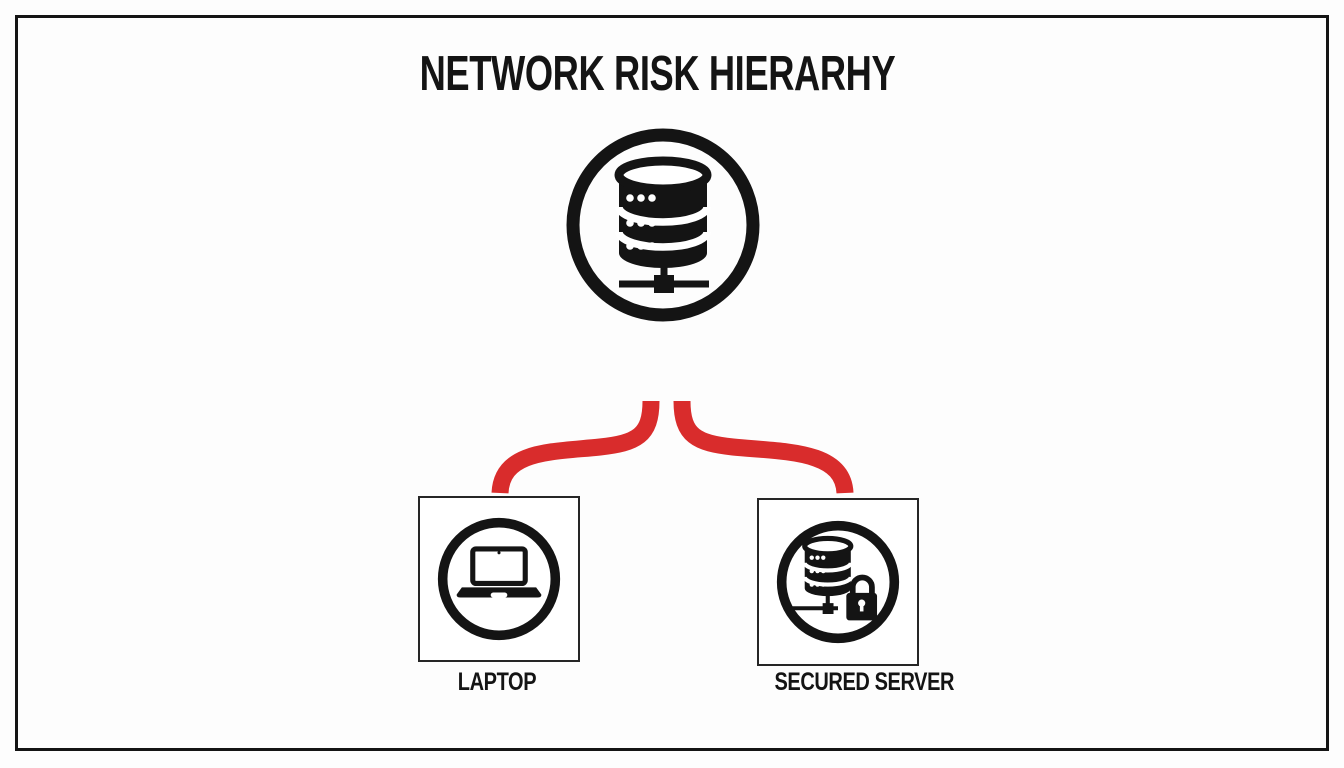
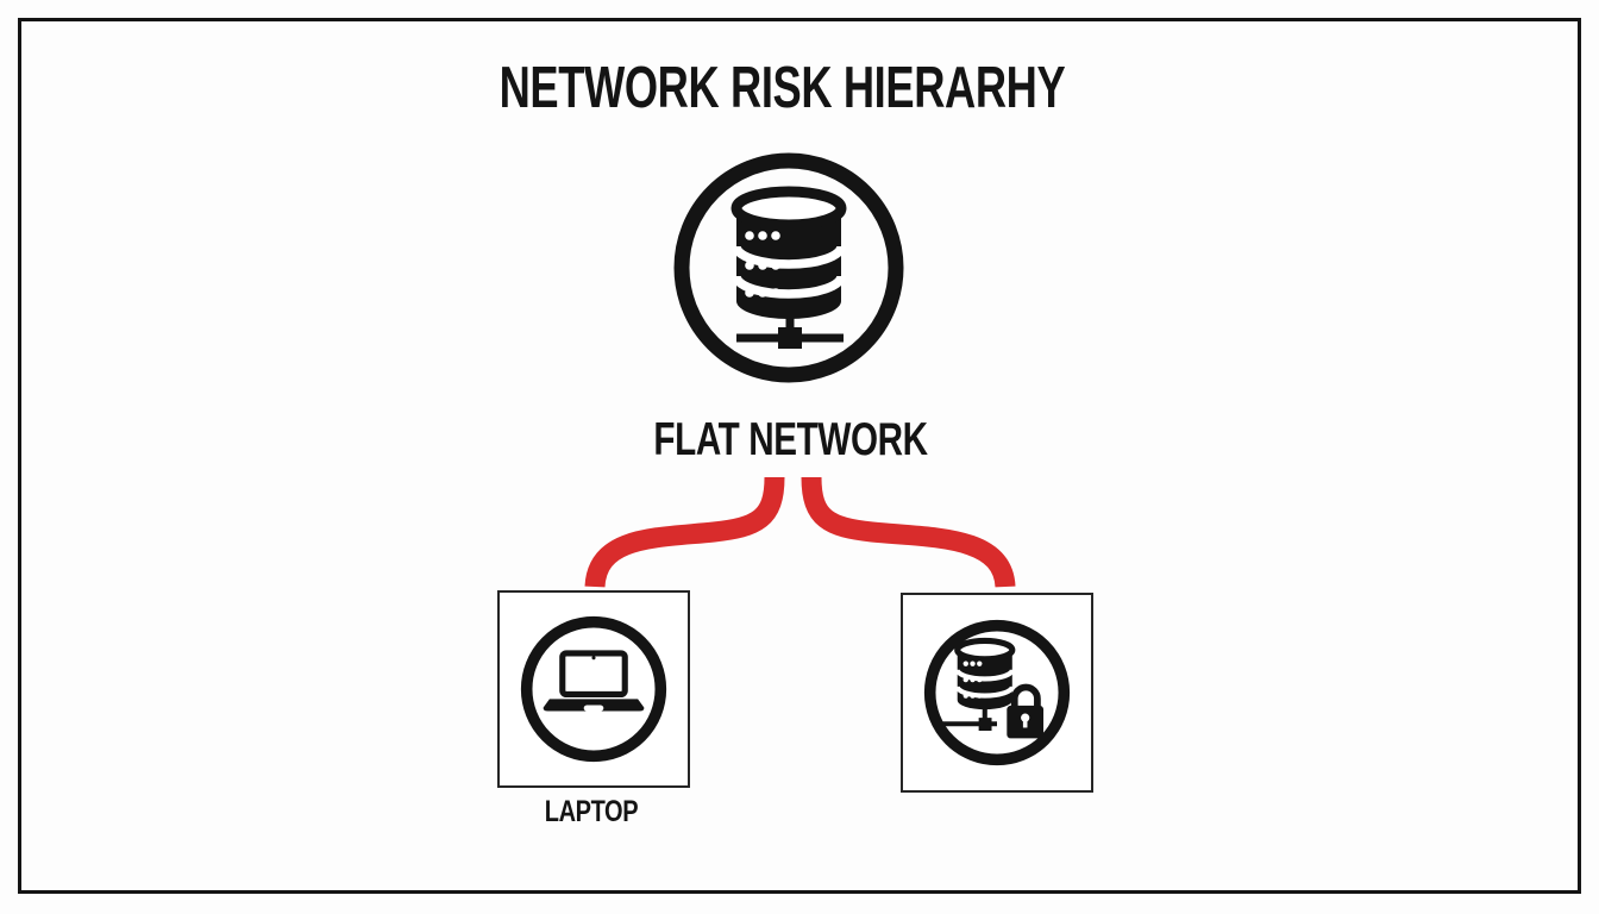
  NETWORK RISK HIERARHY
+ FLAT NETWORK
  LAPTOP
- SECURED SERVER
